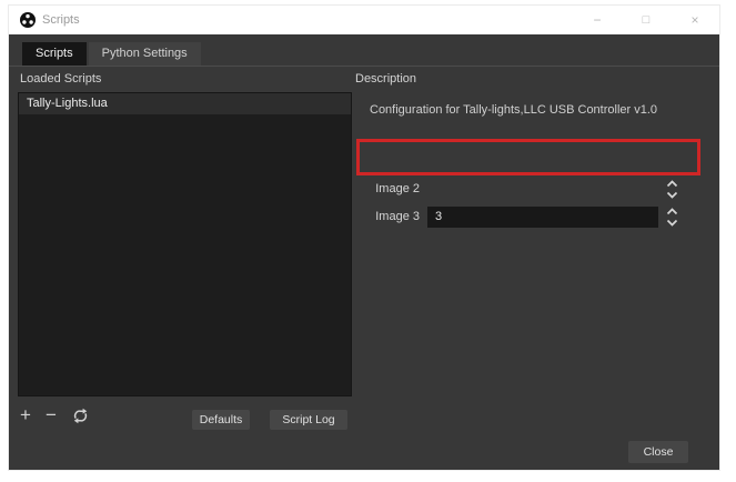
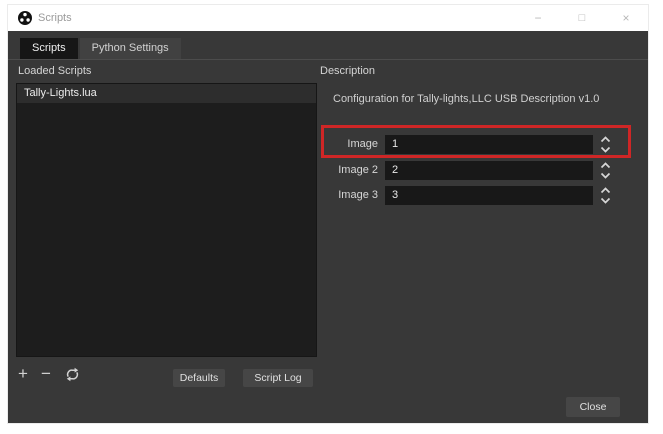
  Scripts
  −
  □
  ×
  Scripts
  Python Settings
  Loaded Scripts
  Description
  Tally-Lights.lua
- Configuration for Tally-lights,LLC USB Controller v1.0
+ Configuration for Tally-lights,LLC USB Description v1.0
+ Image
+ 1
  Image 2
+ 2
  Image 3
  3
  +
  −
  Defaults
  Script Log
  Close
